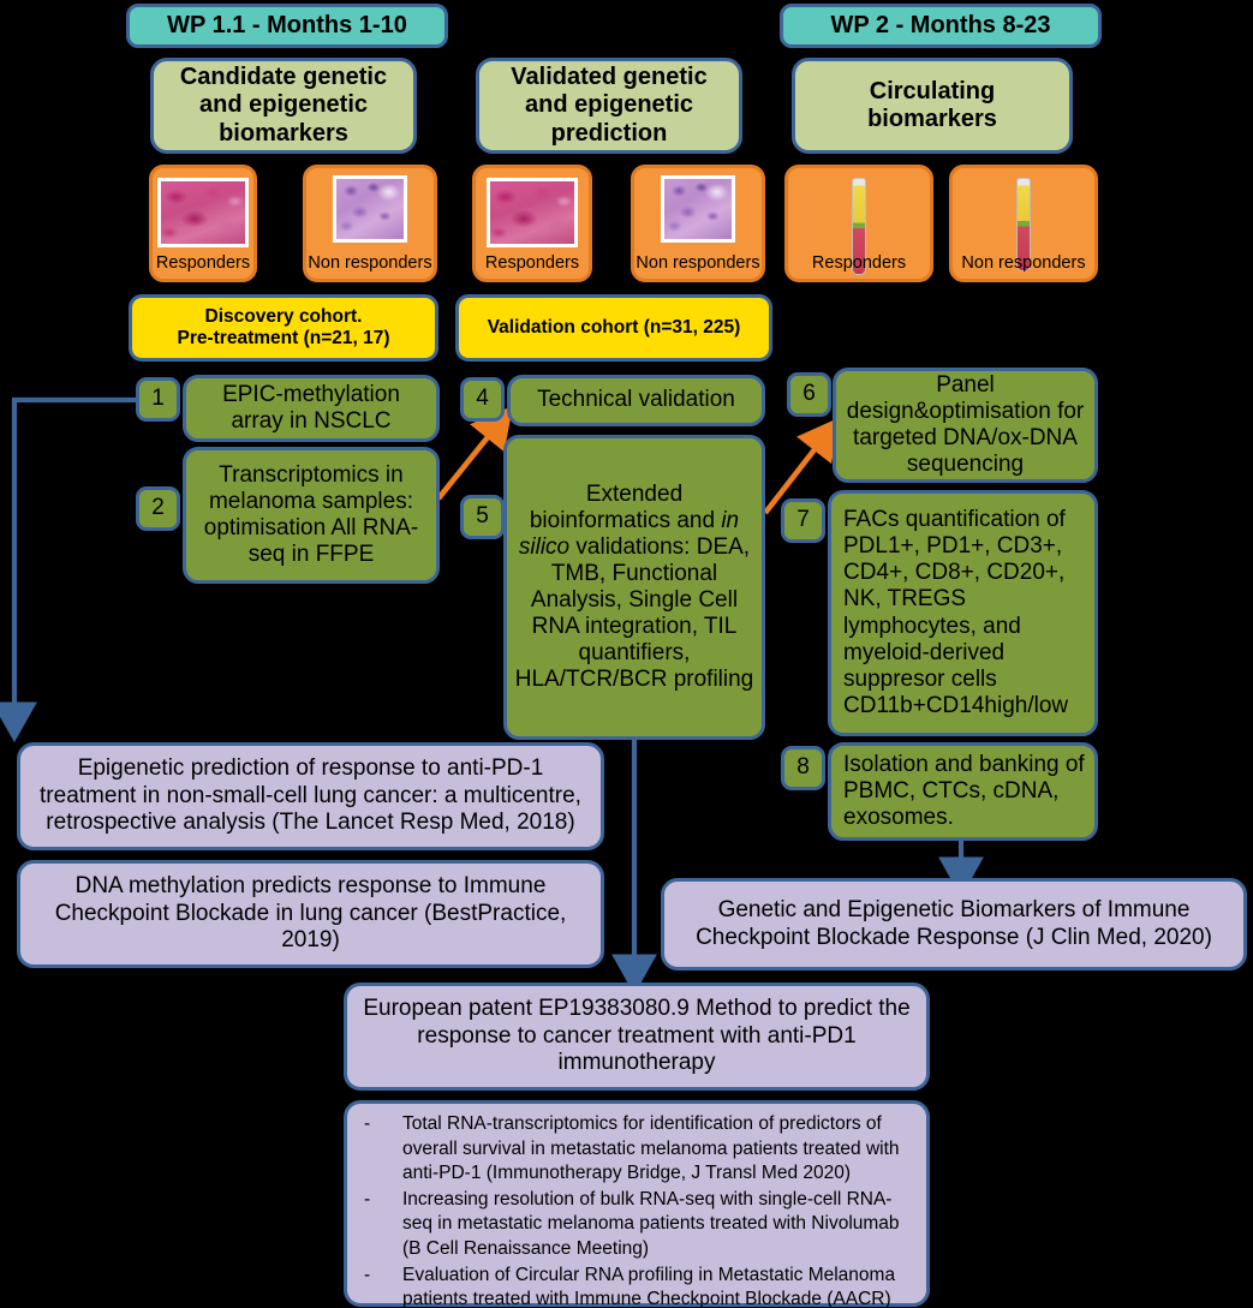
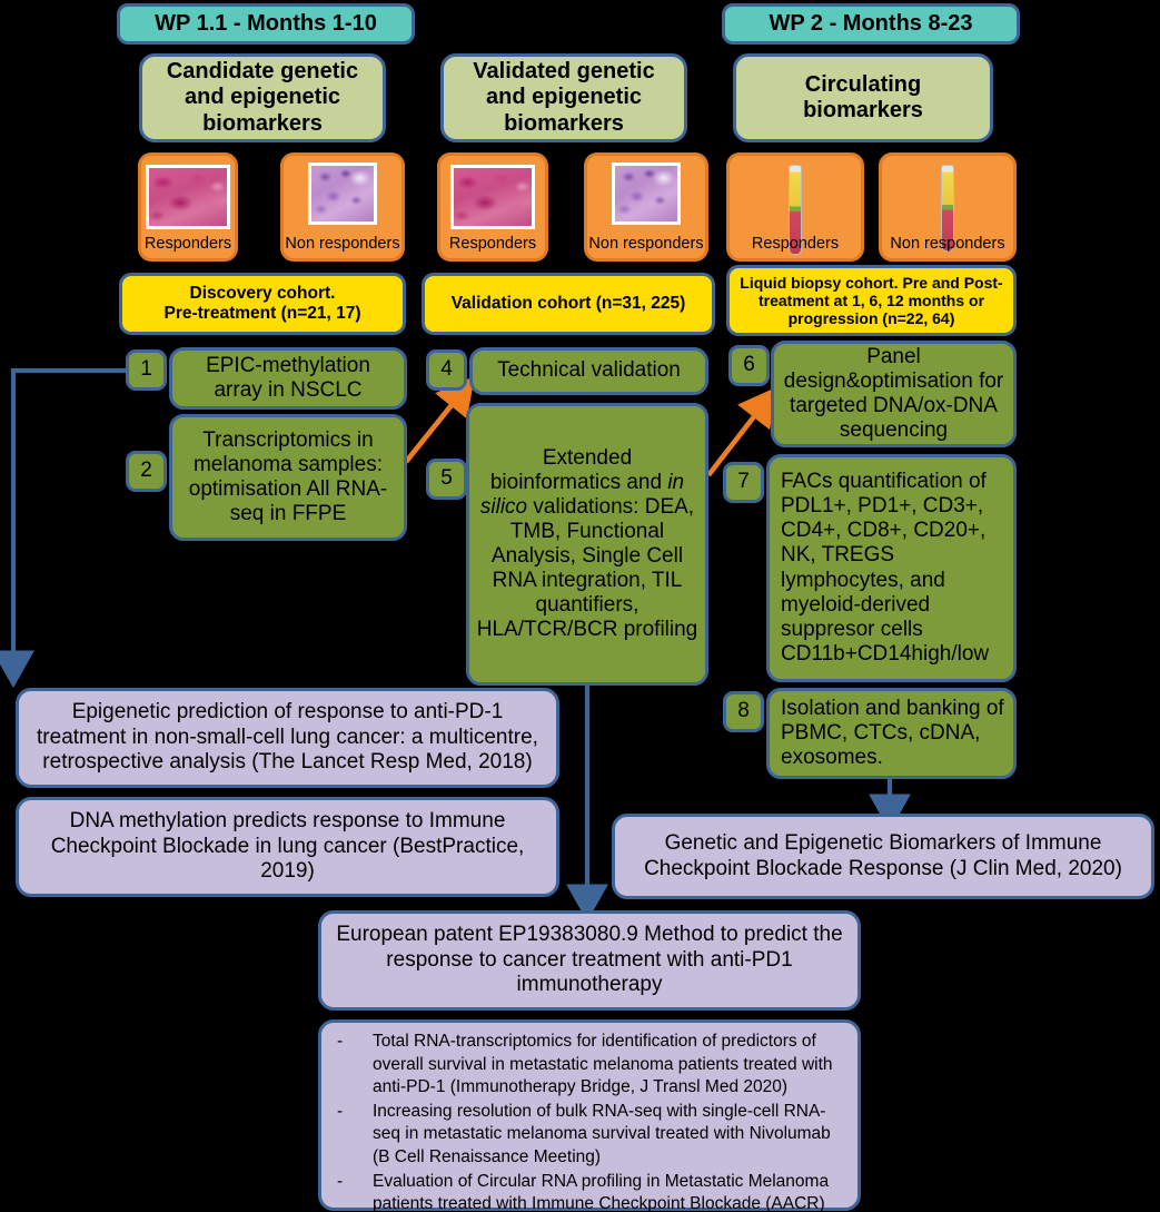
  WP 1.1 - Months 1-10
  WP 2 - Months 8-23
  Candidate genetic and epigenetic biomarkers
- Validated genetic and epigenetic prediction
+ Validated genetic and epigenetic biomarkers
  Circulating biomarkers
  Responders
  Non responders
  Responders
  Non responders
  Responders
  Non responders
  Discovery cohort.
  Pre-treatment (n=21, 17)
  Validation cohort (n=31, 225)
+ Liquid biopsy cohort. Pre and Post-treatment at 1, 6, 12 months or progression (n=22, 64)
  1
  EPIC-methylation array in NSCLC
  2
  Transcriptomics in melanoma samples: optimisation All RNA-seq in FFPE
  4
  Technical validation
  5
  Extended bioinformatics and in silico validations: DEA, TMB, Functional Analysis, Single Cell RNA integration, TIL quantifiers, HLA/TCR/BCR profiling
  6
  Panel design&optimisation for targeted DNA/ox-DNA sequencing
  7
  FACs quantification of PDL1+, PD1+, CD3+, CD4+, CD8+, CD20+, NK, TREGS lymphocytes, and myeloid-derived suppresor cells CD11b+CD14high/low
  8
  Isolation and banking of PBMC, CTCs, cDNA, exosomes.
  Epigenetic prediction of response to anti-PD-1 treatment in non-small-cell lung cancer: a multicentre, retrospective analysis (The Lancet Resp Med, 2018)
  DNA methylation predicts response to Immune Checkpoint Blockade in lung cancer (BestPractice, 2019)
  Genetic and Epigenetic Biomarkers of Immune Checkpoint Blockade Response (J Clin Med, 2020)
  European patent EP19383080.9 Method to predict the response to cancer treatment with anti-PD1 immunotherapy
  -
  Total RNA-transcriptomics for identification of predictors of overall survival in metastatic melanoma patients treated with anti-PD-1 (Immunotherapy Bridge, J Transl Med 2020)
  -
- Increasing resolution of bulk RNA-seq with single-cell RNA-seq in metastatic melanoma patients treated with Nivolumab (B Cell Renaissance Meeting)
+ Increasing resolution of bulk RNA-seq with single-cell RNA-seq in metastatic melanoma survival treated with Nivolumab (B Cell Renaissance Meeting)
  -
  Evaluation of Circular RNA profiling in Metastatic Melanoma patients treated with Immune Checkpoint Blockade (AACR)
